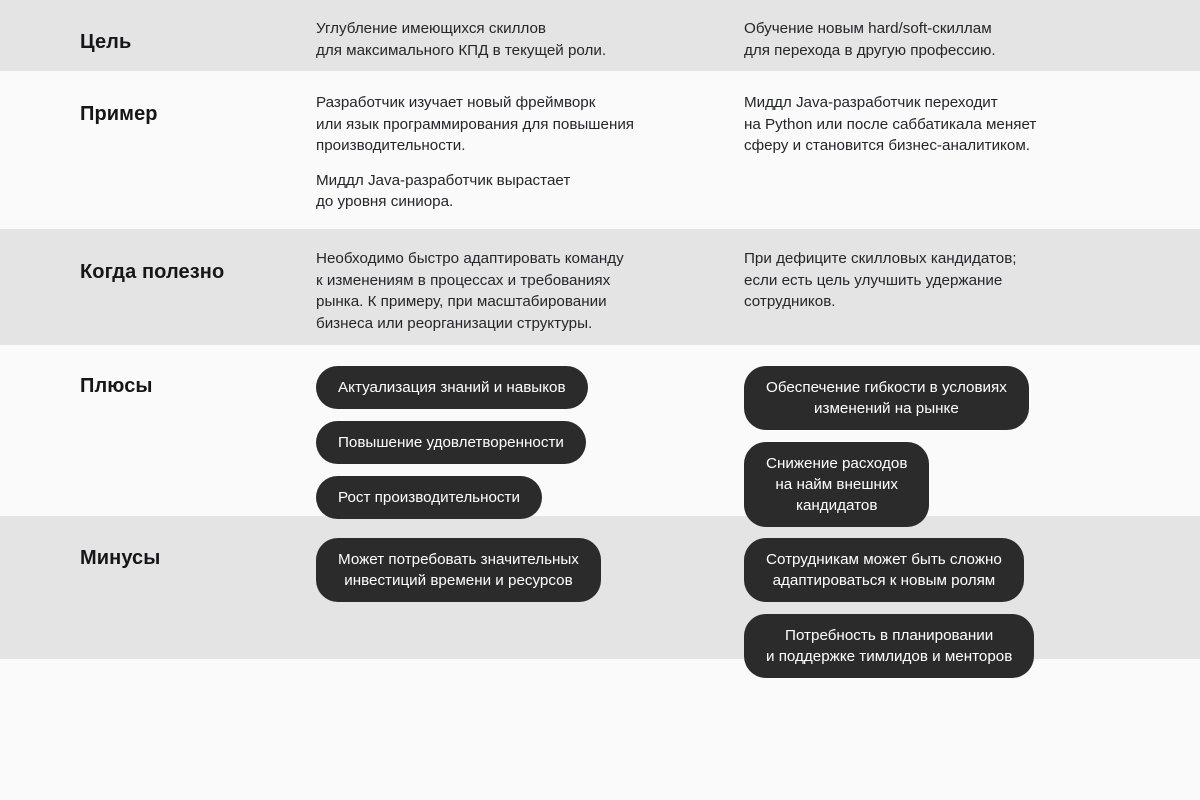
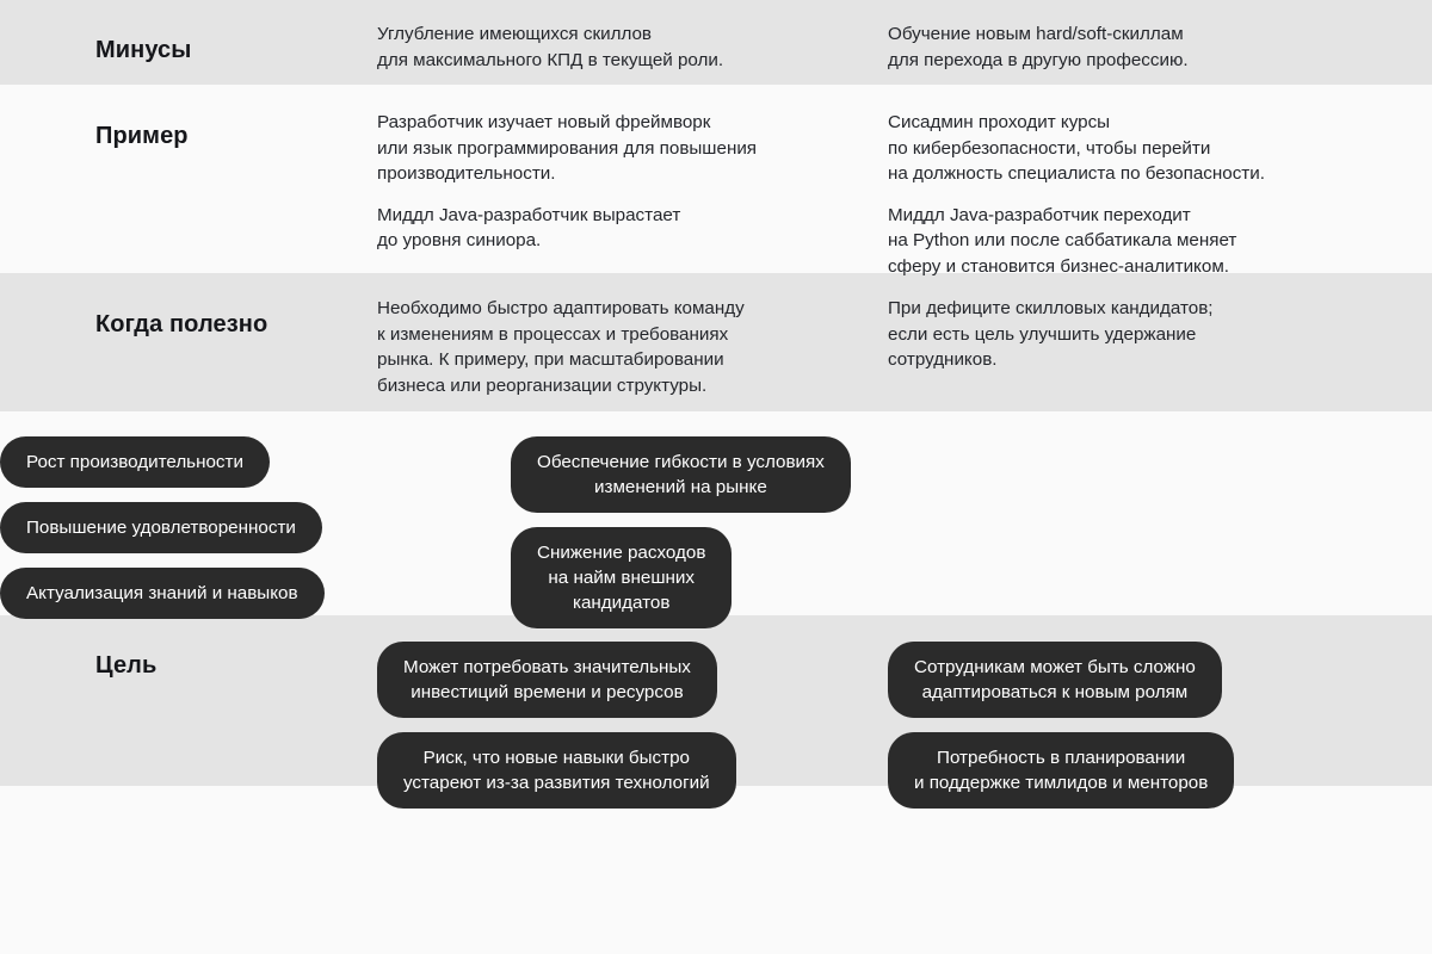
- Цель
+ Минусы
  Углубление имеющихся скиллов
  для максимального КПД в текущей роли.
  Обучение новым hard/soft-скиллам
  для перехода в другую профессию.
  Пример
  Разработчик изучает новый фреймворк
  или язык программирования для повышения
  производительности.
  Миддл Java-разработчик вырастает
  до уровня синиора.
+ Сисадмин проходит курсы
+ по кибербезопасности, чтобы перейти
+ на должность специалиста по безопасности.
  Миддл Java-разработчик переходит
  на Python или после саббатикала меняет
  сферу и становится бизнес-аналитиком.
  Когда полезно
  Необходимо быстро адаптировать команду
  к изменениям в процессах и требованиях
  рынка. К примеру, при масштабировании
  бизнеса или реорганизации структуры.
  При дефиците скилловых кандидатов;
  если есть цель улучшить удержание
  сотрудников.
- Плюсы
- Актуализация знаний и навыков
+ Рост производительности
  Повышение удовлетворенности
- Рост производительности
+ Актуализация знаний и навыков
  Обеспечение гибкости в условиях
  изменений на рынке
  Снижение расходов
  на найм внешних
  кандидатов
- Минусы
+ Цель
  Может потребовать значительных
  инвестиций времени и ресурсов
+ Риск, что новые навыки быстро
+ устареют из-за развития технологий
  Сотрудникам может быть сложно
  адаптироваться к новым ролям
  Потребность в планировании
  и поддержке тимлидов и менторов
